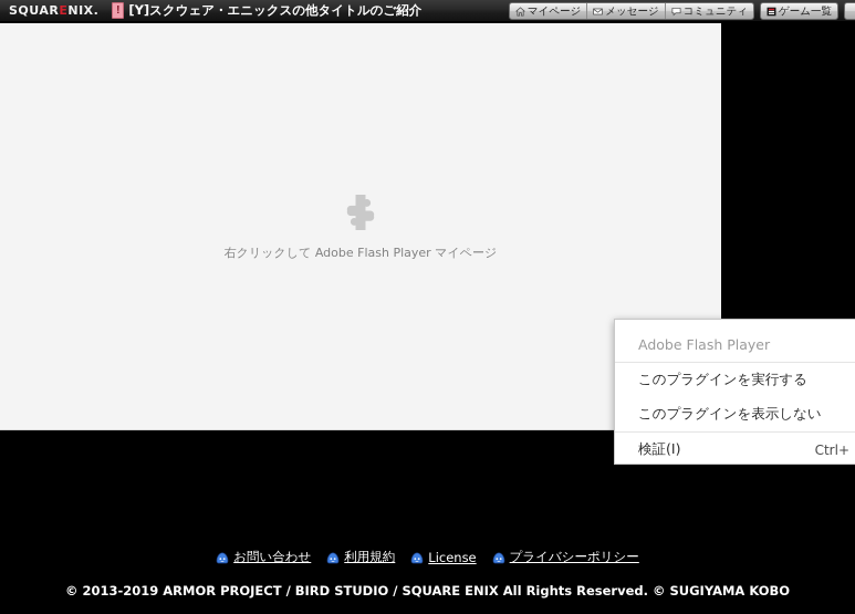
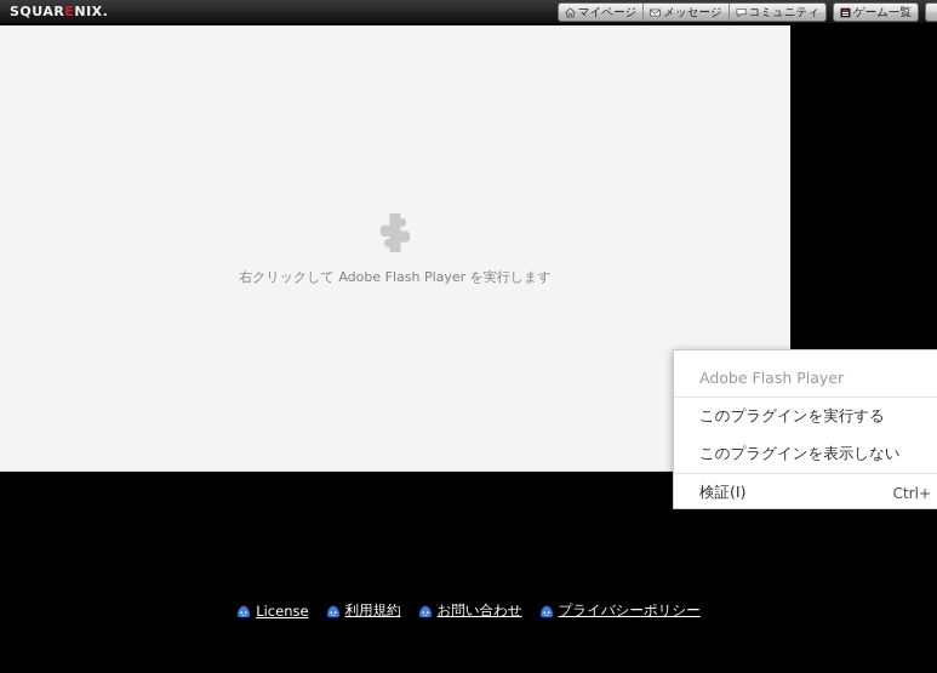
  SQUARENIX.
- !
- [Y]スクウェア・エニックスの他タイトルのご紹介
  マイページ
  メッセージ
  コミュニティ
  ゲーム一覧
- 右クリックして Adobe Flash Player マイページ
+ 右クリックして Adobe Flash Player を実行します
- お問い合わせ
+ License
  利用規約
- License
+ お問い合わせ
  プライバシーポリシー
- © 2013-2019 ARMOR PROJECT / BIRD STUDIO / SQUARE ENIX All Rights Reserved. © SUGIYAMA KOBO
  Adobe Flash Player
  このプラグインを実行する
  このプラグインを表示しない
  検証(I)
  Ctrl+
